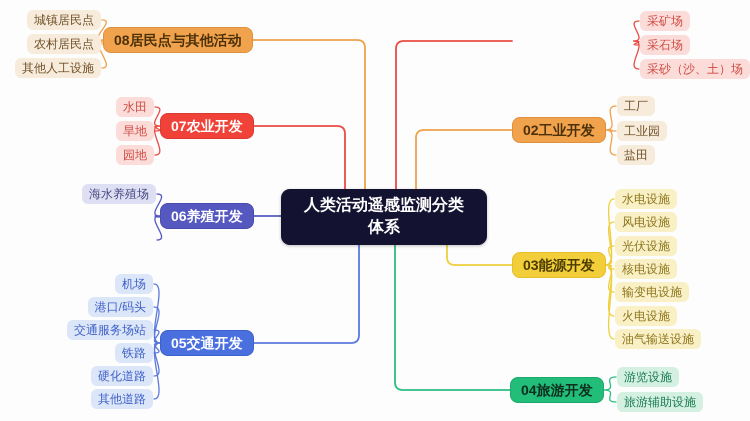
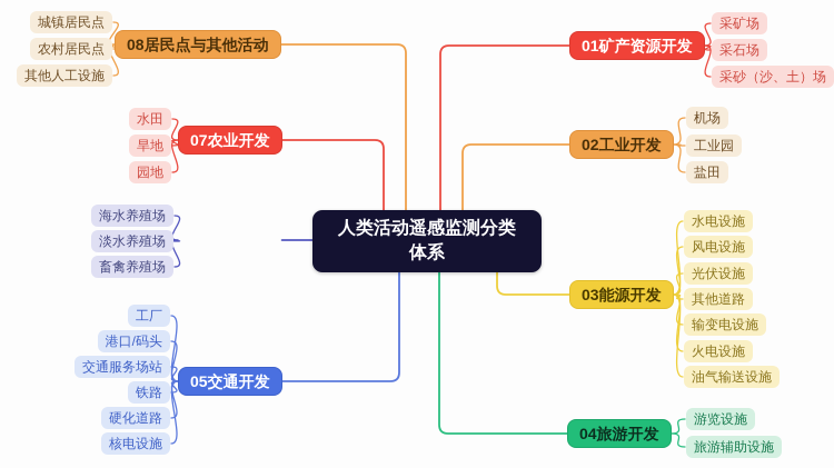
  人类活动遥感监测分类体系
+ 01矿产资源开发
  采矿场
  采石场
  采砂（沙、土）场
  02工业开发
- 工厂
+ 机场
  工业园
  盐田
  03能源开发
  水电设施
  风电设施
  光伏设施
- 核电设施
+ 其他道路
  输变电设施
  火电设施
  油气输送设施
  04旅游开发
  游览设施
  旅游辅助设施
  05交通开发
- 机场
+ 工厂
  港口/码头
  交通服务场站
  铁路
  硬化道路
- 其他道路
+ 核电设施
- 06养殖开发
  海水养殖场
+ 淡水养殖场
+ 畜禽养殖场
  07农业开发
  水田
  旱地
  园地
  08居民点与其他活动
  城镇居民点
  农村居民点
  其他人工设施
